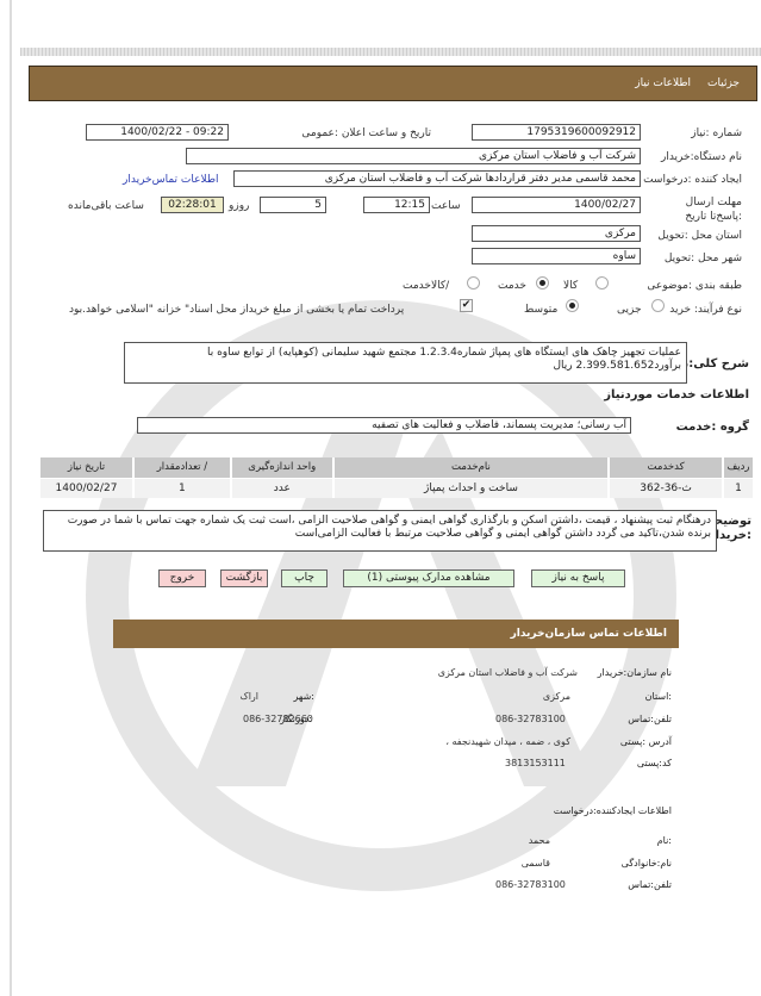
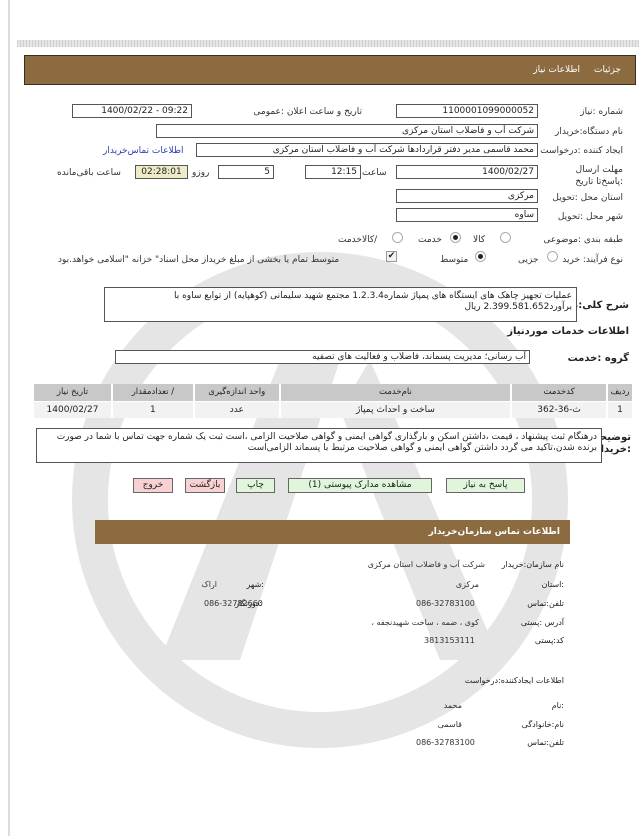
  جزئیات
  اطلاعات نیاز
  شماره :نیاز
- 1795319600092912
+ 1100001099000052
  تاریخ و ساعت اعلان :عمومی
  1400/02/22 - 09:22
  نام دستگاه:خریدار
  شرکت آب و فاضلاب استان مرکزی
  ایجاد کننده :درخواست
  محمد قاسمی مدیر دفتر قراردادها شرکت آب و فاضلاب استان مرکزی
  اطلاعات تماس‌خریدار
  مهلت ارسال :پاسختا تاریخ
  1400/02/27
  ساعت
  12:15
  5
  روزو
  02:28:01
  ساعت باقی‌مانده
  استان محل :تحویل
  مرکزی
  شهر محل :تحویل
  ساوه
  طبقه بندی :موضوعی
  کالا
  خدمت
  /کالاخدمت
  نوع فرآیند: خرید
  جزیی
  متوسط
  ✔
- پرداخت تمام یا بخشی از مبلغ خریداز محل اسناد" خزانه "اسلامی خواهد.بود
+ متوسط تمام یا بخشی از مبلغ خریداز محل اسناد" خزانه "اسلامی خواهد.بود
  عملیات تجهیز چاهک های ایستگاه های پمپاژ شماره1.2.3.4 مجتمع شهید سلیمانی (کوهپایه) از توابع ساوه با برآورد2.399.581.652 ریال
  اطلاعات خدمات موردنیاز
  گروه :خدمت
  آب رسانی؛ مدیریت پسماند، فاضلاب و فعالیت های تصفیه
  ردیف	کدخدمت	نام‌خدمت	واحد اندازه‌گیری	/ تعداد‌مقدار	تاریخ نیاز
  1	ث-36-362	ساخت و احداث پمپاژ	عدد	1	1400/02/27
  توضیح :خریدا
- درهنگام ثبت پیشنهاد ، قیمت ،داشتن اسکن و بارگذاری گواهی ایمنی و گواهی صلاحیت الزامی ،است ثبت یک شماره جهت تماس با شما در صورت برنده شدن،تاکید می گردد داشتن گواهی ایمنی و گواهی صلاحیت مرتبط با فعالیت الزامی‌است
+ درهنگام ثبت پیشنهاد ، قیمت ،داشتن اسکن و بارگذاری گواهی ایمنی و گواهی صلاحیت الزامی ،است ثبت یک شماره جهت تماس با شما در صورت برنده شدن،تاکید می گردد داشتن گواهی ایمنی و گواهی صلاحیت مرتبط با پسماند الزامی‌است
  پاسخ به نیاز
  مشاهده مدارک پیوستی (1)
  چاپ
  بازگشت
  خروج
  اطلاعات تماس سازمان‌خریدار
  نام سازمان:خریدار
  شرکت آب و فاضلاب استان مرکزی
  :استان
  مرکزی
  :شهر
  اراک
  تلفن:تماس
  086-32783100
  :دورنگار
  086-32782660
  آدرس :پستی
- کوی ، ضمه ، میدان شهیدنجفه ،
+ کوی ، ضمه ، ساخت شهیدنجفه ،
  کد:پستی
  3813153111
  اطلاعات ایجادکننده:درخواست
  :نام
  محمد
  نام:خانوادگی
  قاسمی
  تلفن:تماس
  086-32783100
